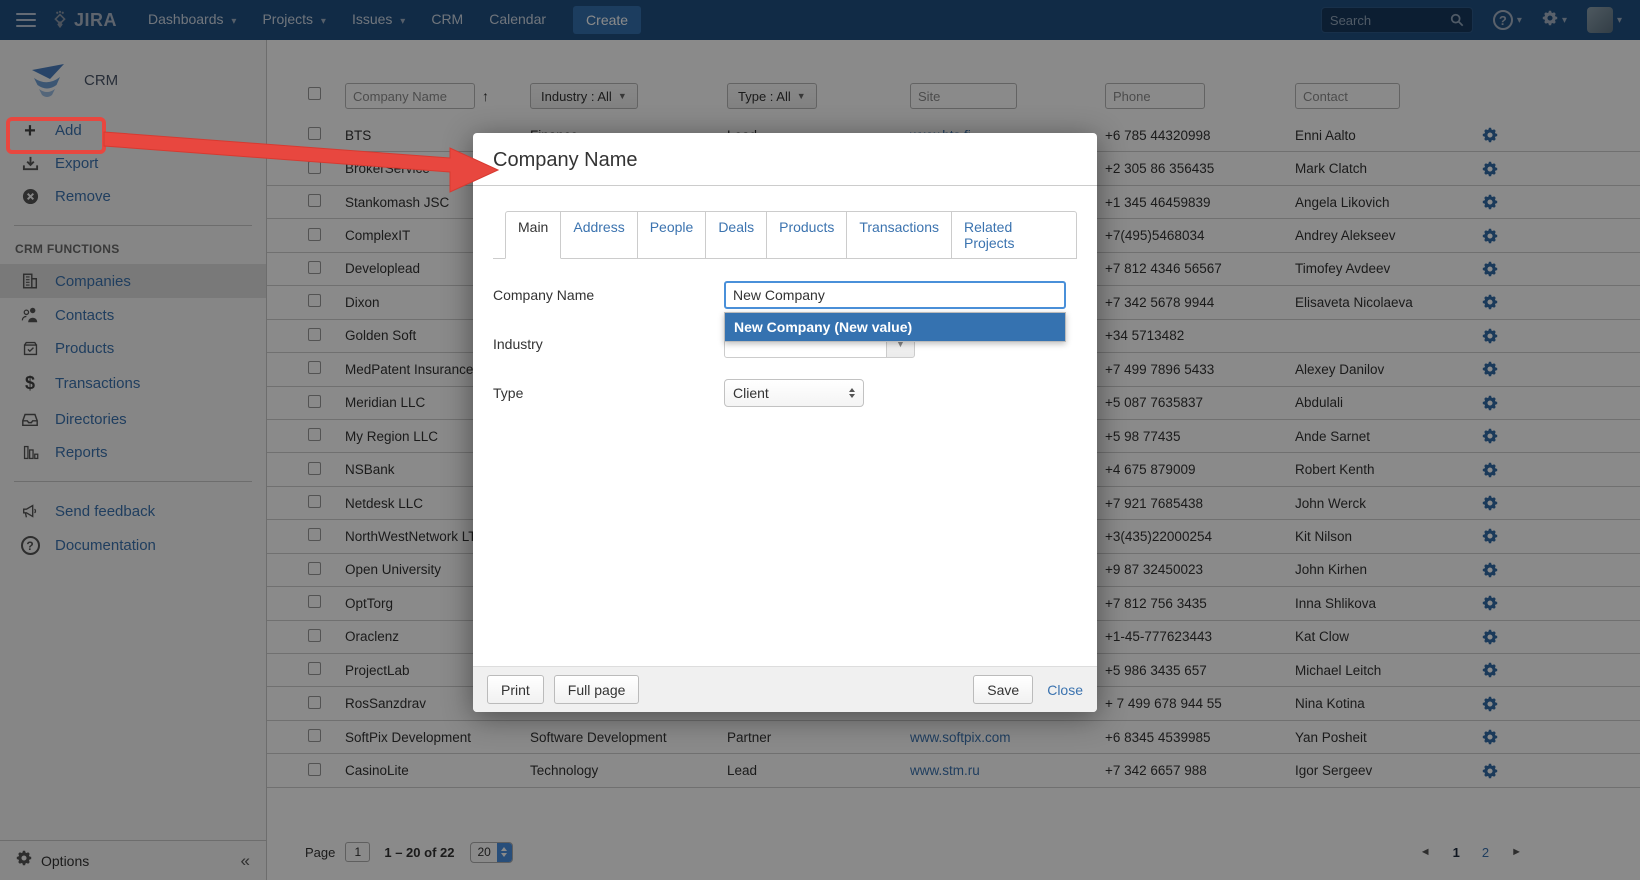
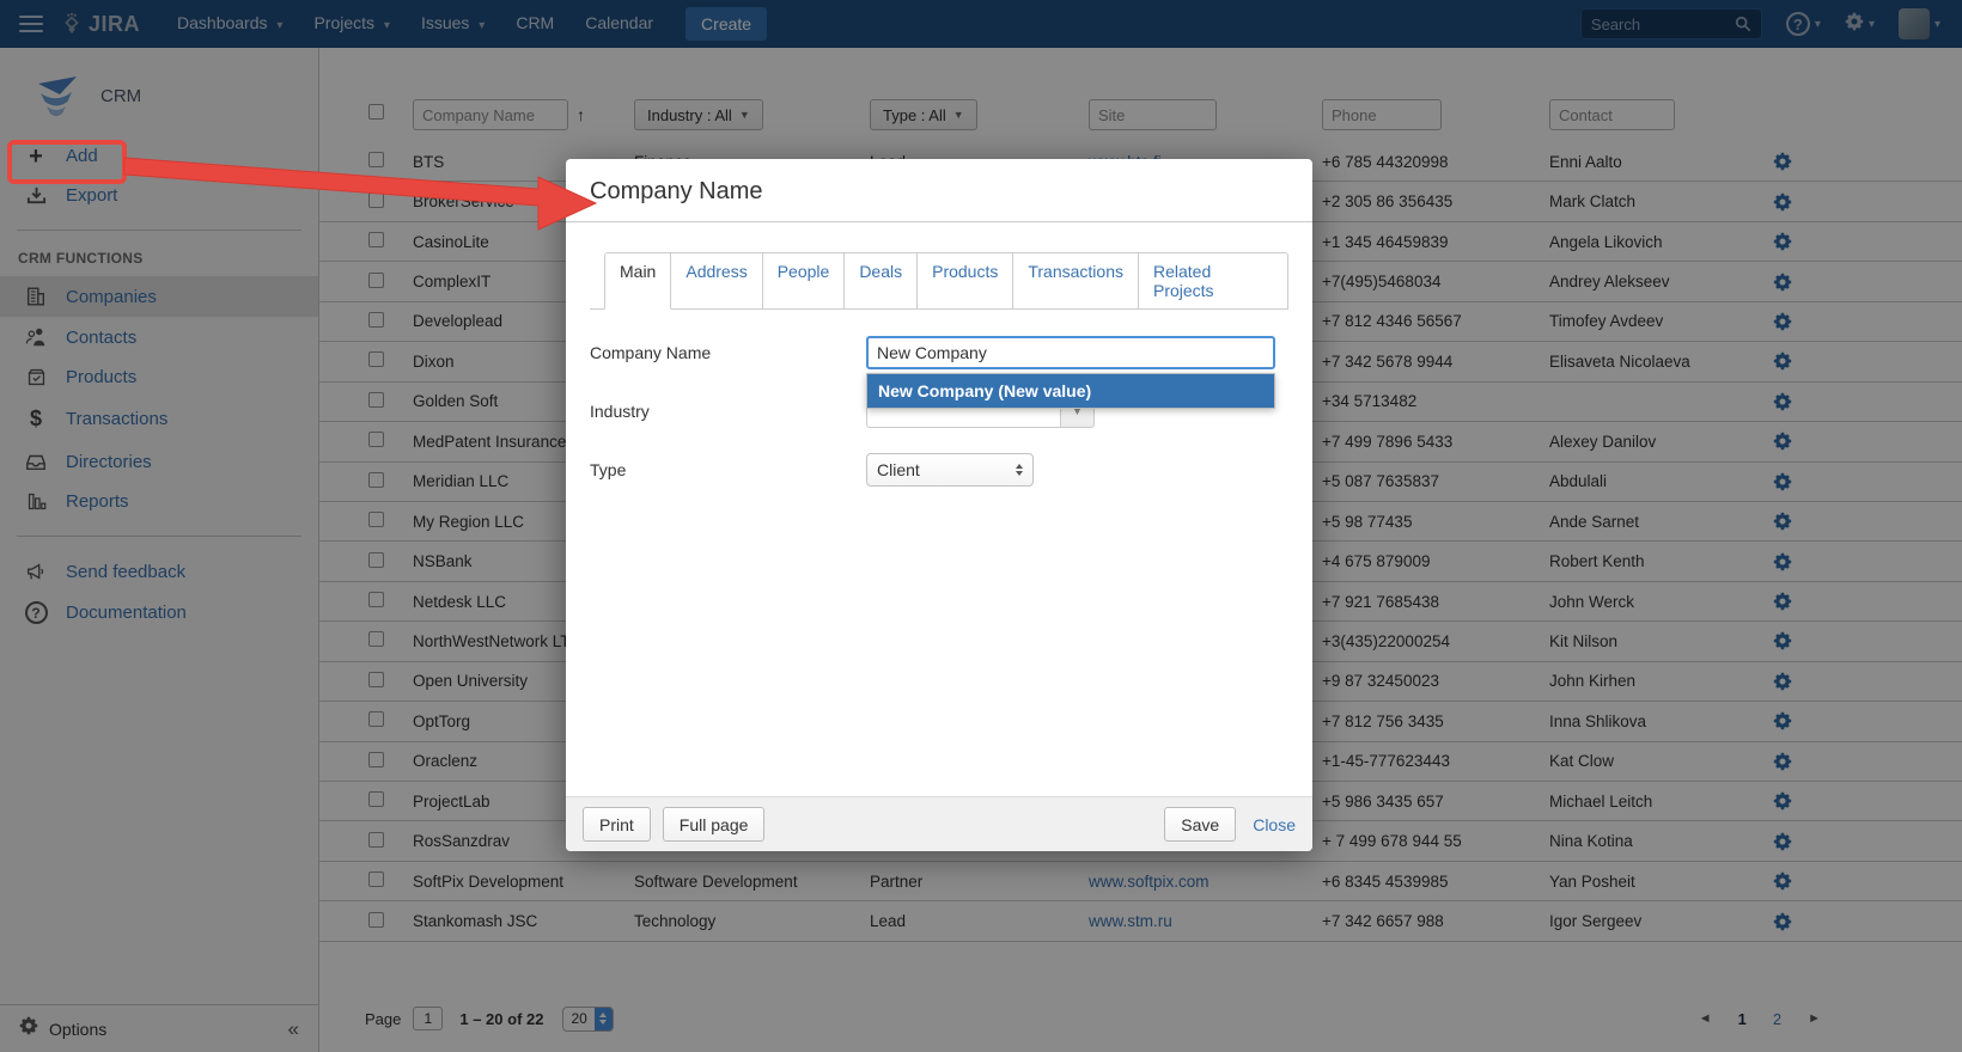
  JIRA
  Dashboards ▾
  Projects ▾
  Issues ▾
  CRM
  Calendar
  Create
  Search
  ?
  ▾
  ▾
  ▾
  CRM
  +
  Add
  Export
- Remove
  CRM FUNCTIONS
  Companies
  Contacts
  Products
  $
  Transactions
  Directories
  Reports
  Send feedback
  ?
  Documentation
  Options
  «
  Company Name
  ↑
  Industry : All
  ▼
  Type : All
  ▼
  Site
  Phone
  Contact
  BTS
  +6 785 44320998
  Enni Aalto
  +2 305 86 356435
  Mark Clatch
- Stankomash JSC
+ CasinoLite
  +1 345 46459839
  Angela Likovich
  ComplexIT
  +7(495)5468034
  Andrey Alekseev
  Developlead
  +7 812 4346 56567
  Timofey Avdeev
  Dixon
  +7 342 5678 9944
  Elisaveta Nicolaeva
  Golden Soft
  +34 5713482
  MedPatent Insurance
  +7 499 7896 5433
  Alexey Danilov
  Meridian LLC
  +5 087 7635837
  Abdulali
  My Region LLC
  +5 98 77435
  Ande Sarnet
  NSBank
  +4 675 879009
  Robert Kenth
  Netdesk LLC
  +7 921 7685438
  John Werck
  NorthWestNetwork L
  +3(435)22000254
  Kit Nilson
  Open University
  +9 87 32450023
  John Kirhen
  OptTorg
  +7 812 756 3435
  Inna Shlikova
  Oraclenz
  +1-45-777623443
  Kat Clow
  ProjectLab
  +5 986 3435 657
  Michael Leitch
  RosSanzdrav
  + 7 499 678 944 55
  Nina Kotina
  SoftPix Development
  Software Development
  Partner
  www.softpix.com
  +6 8345 4539985
  Yan Posheit
- CasinoLite
+ Stankomash JSC
  Technology
  Lead
  www.stm.ru
  +7 342 6657 988
  Igor Sergeev
  Page
  1
  1 – 20 of 22
  20
  ◄
  1
  2
  ►
  Company Name
  Main
  Address
  People
  Deals
  Products
  Transactions
  Related Projects
  Company Name
  New Company
  New Company (New value)
  Industry
  ▼
  Type
  Client
  Print
  Full page
  Save
  Close
